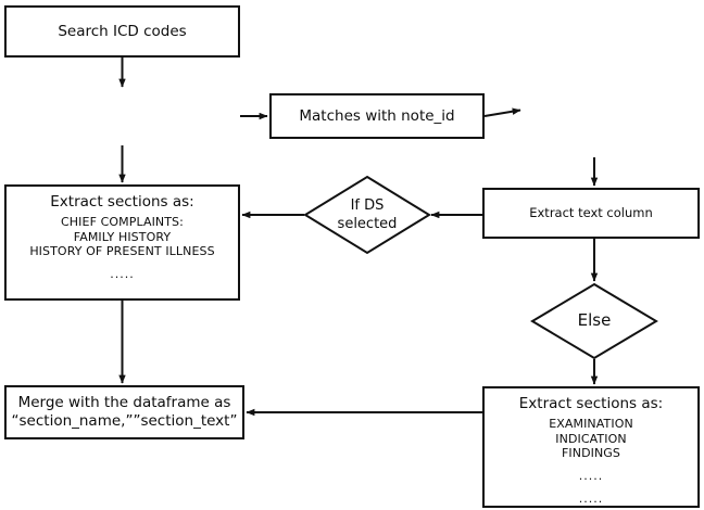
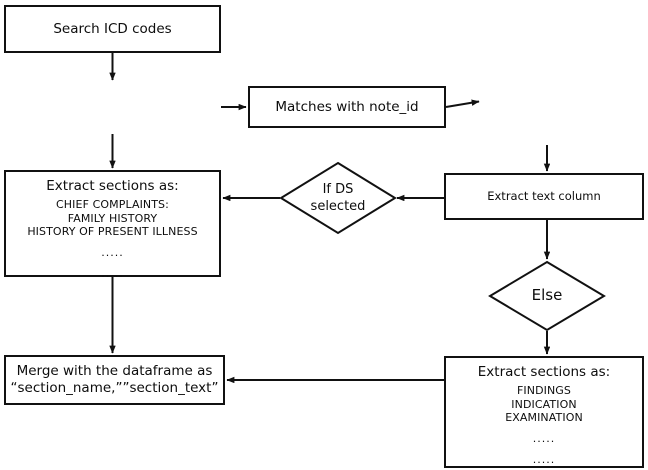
  Search ICD codes
  Matches with note_id
  Extract text column
  If DS
  selected
  Extract sections as:
  CHIEF COMPLAINTS:
  FAMILY HISTORY
  HISTORY OF PRESENT ILLNESS
  .....
  .....
  Else
  Merge with the dataframe as
  “section_name,””section_text”
  Extract sections as:
- EXAMINATION
+ FINDINGS
  INDICATION
- FINDINGS
+ EXAMINATION
  .....
  .....
